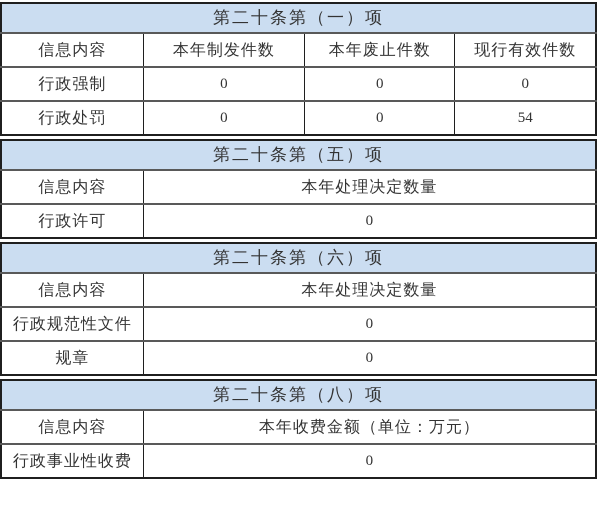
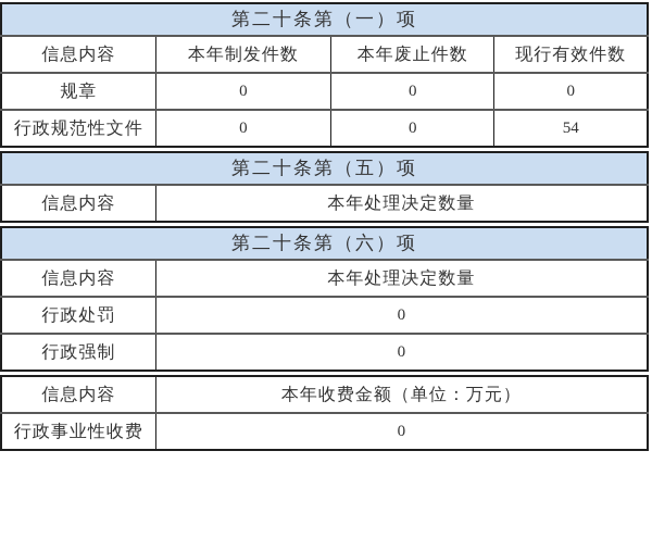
  第二十条第（一）项
  信息内容	本年制发件数	本年废止件数	现行有效件数
- 行政强制	0	0	0
+ 规章	0	0	0
- 行政处罚	0	0	54
+ 行政规范性文件	0	0	54
  第二十条第（五）项
  信息内容	本年处理决定数量
- 行政许可	0
  第二十条第（六）项
  信息内容	本年处理决定数量
- 行政规范性文件	0
+ 行政处罚	0
- 规章	0
+ 行政强制	0
- 第二十条第（八）项
  信息内容	本年收费金额（单位：万元）
  行政事业性收费	0
